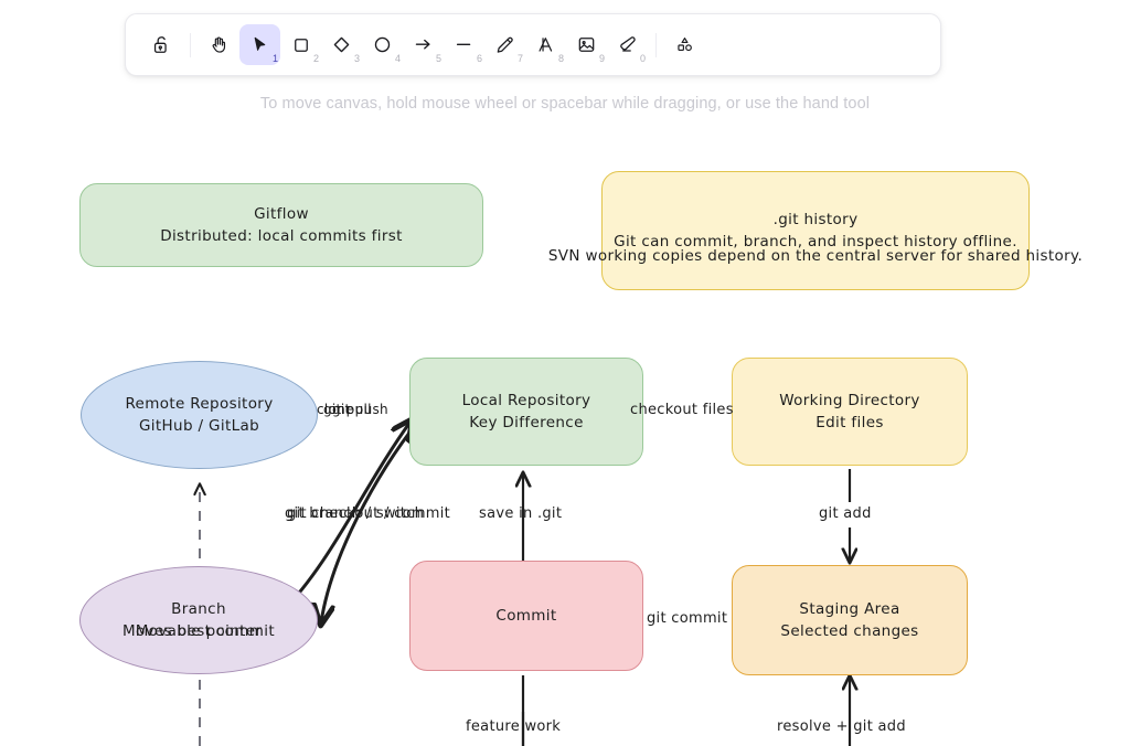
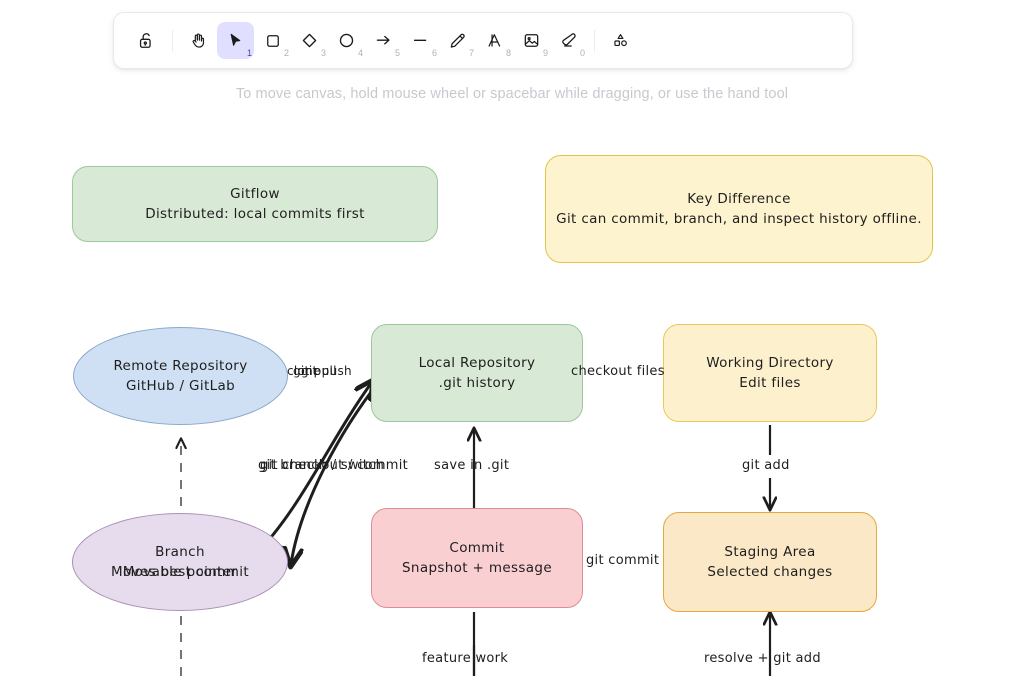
  Gitflow
  Distributed: local commits first
- .git history
+ Key Difference
  Git can commit, branch, and inspect history offline.
- SVN working copies depend on the central server for shared history.
  Remote Repository
  GitHub / GitLab
  Local Repository
- Key Difference
+ .git history
  Working Directory
  Edit files
  Branch
  Movable pointer
  Moves best commit
  Commit
+ Snapshot + message
  Staging Area
  Selected changes
  clone
  git pull
  git push
  checkout files
  git add
  git branch / switch
  git checkout / commit
  save in .git
  git commit
  feature work
  resolve + git add
  1
  2
  3
  4
  5
  6
  7
  8
  9
  0
  To move canvas, hold mouse wheel or spacebar while dragging, or use the hand tool
